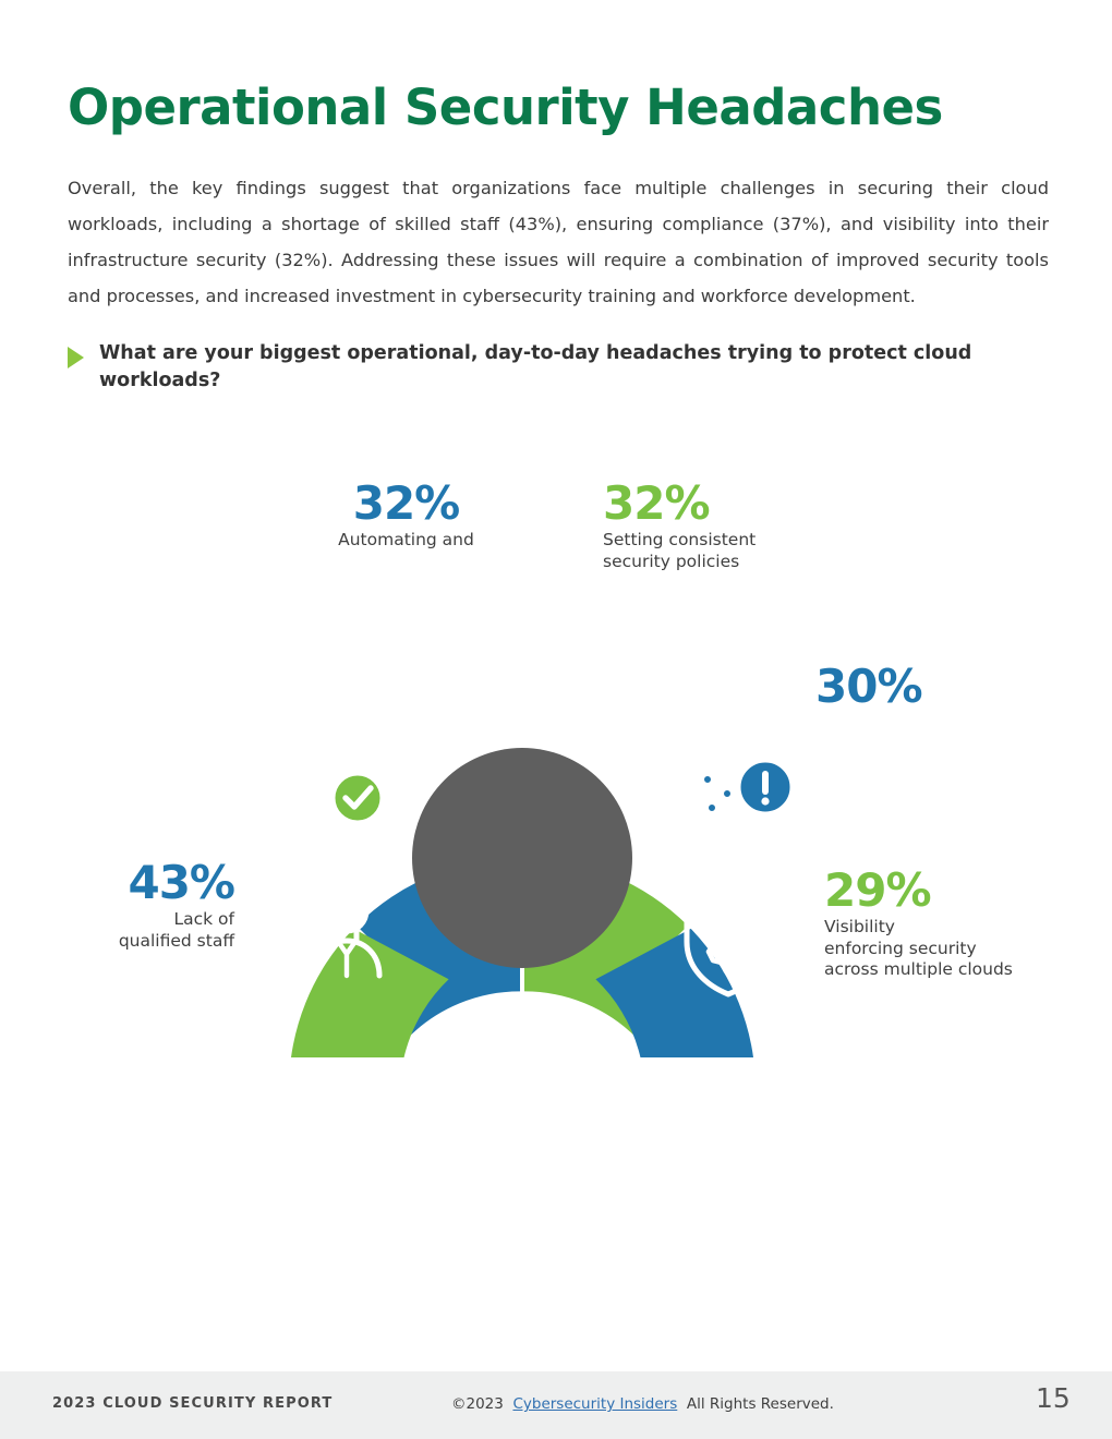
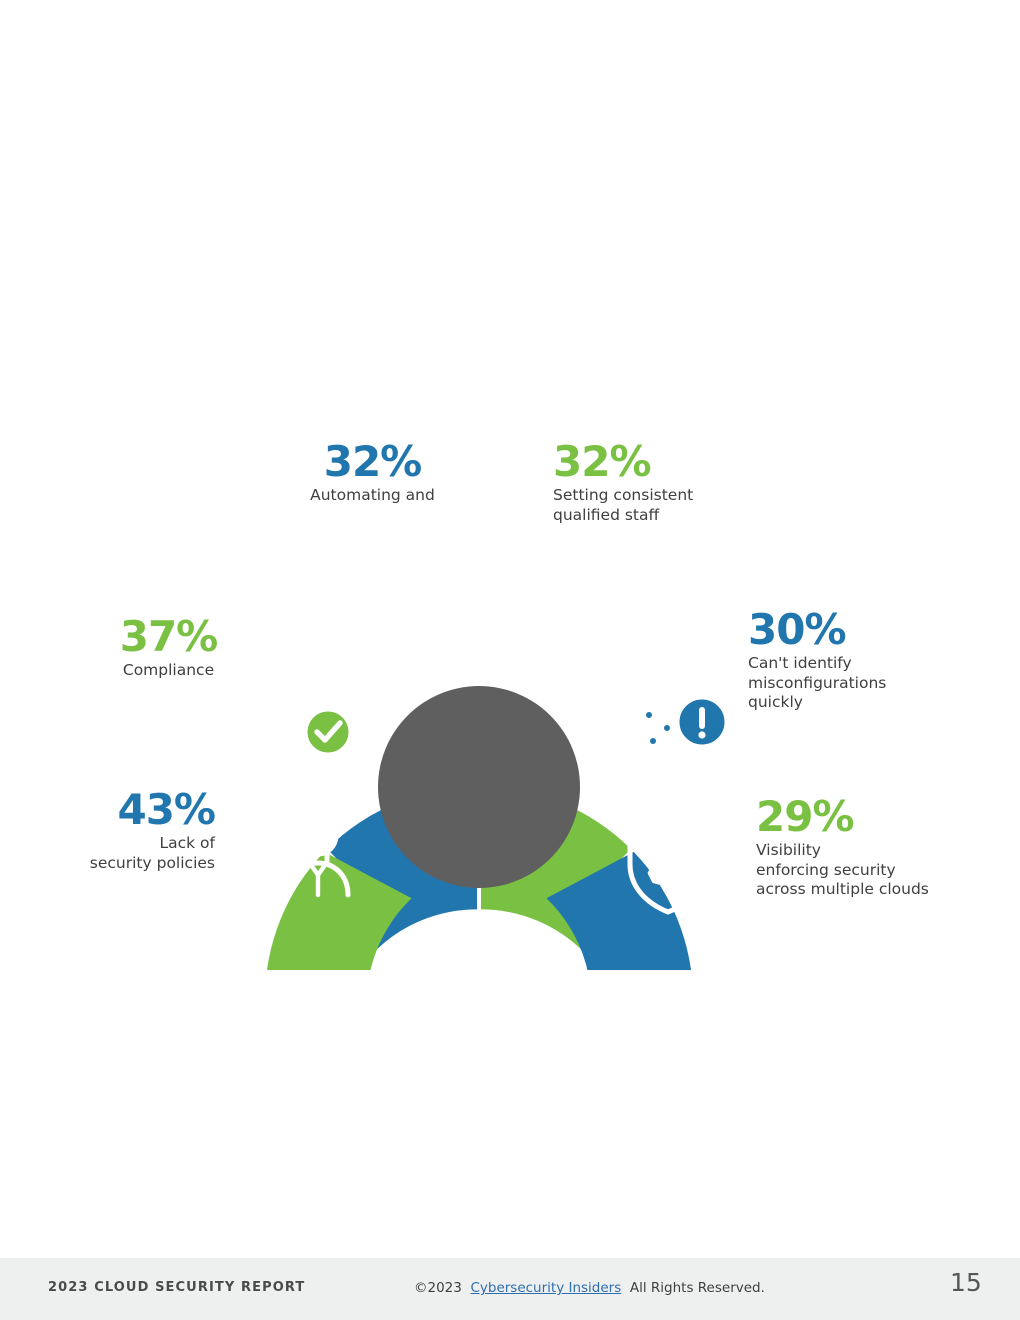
- Operational Security Headaches
- Overall, the key findings suggest that organizations face multiple challenges in securing their cloud workloads, including a shortage of skilled staff (43%), ensuring compliance (37%), and visibility into their infrastructure security (32%). Addressing these issues will require a combination of improved security tools and processes, and increased investment in cybersecurity training and workforce development.
- What are your biggest operational, day-to-day headaches trying to protect cloud workloads?
  32%
  Automating and
  32%
  Setting consistent
- security policies
+ qualified staff
  30%
+ Can't identify
+ misconfigurations
+ quickly
  29%
  Visibility
  enforcing security
  across multiple clouds
+ 37%
+ Compliance
  43%
  Lack of
- qualified staff
+ security policies
  2023 CLOUD SECURITY REPORT
  ©2023 Cybersecurity Insiders All Rights Reserved.
  15
